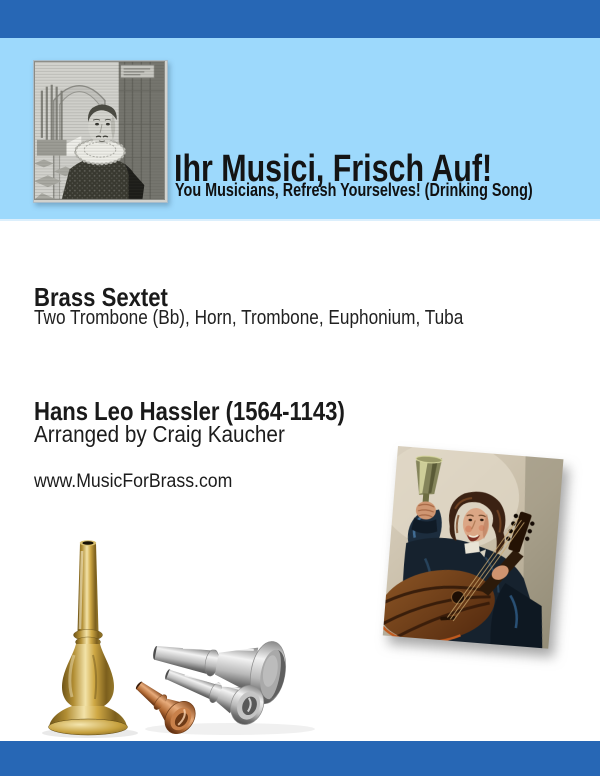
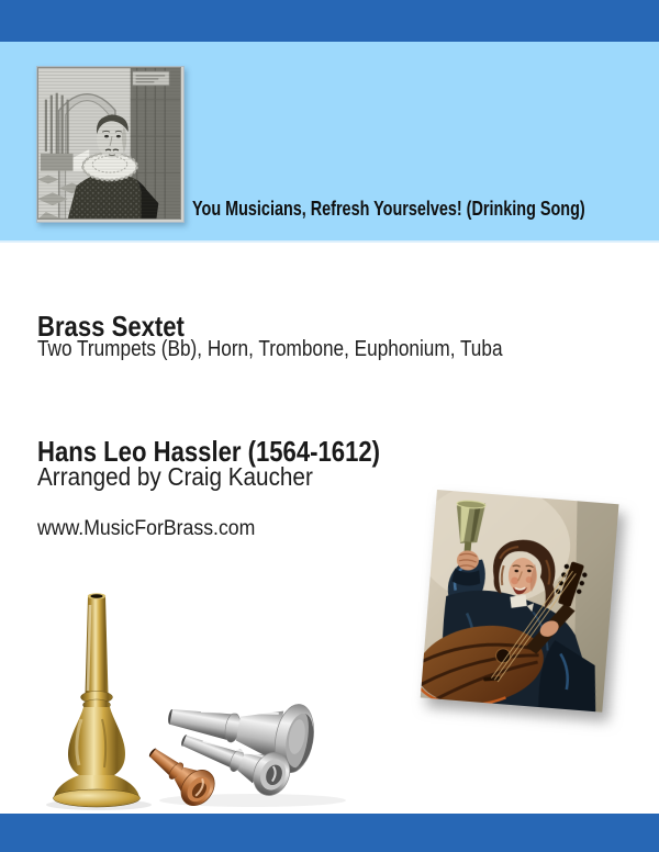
- Ihr Musici, Frisch Auf!
  You Musicians, Refresh Yourselves! (Drinking Song)
  Brass Sextet
- Two Trombone (Bb), Horn, Trombone, Euphonium, Tuba
+ Two Trumpets (Bb), Horn, Trombone, Euphonium, Tuba
- Hans Leo Hassler (1564-1143)
+ Hans Leo Hassler (1564-1612)
  Arranged by Craig Kaucher
  www.MusicForBrass.com
